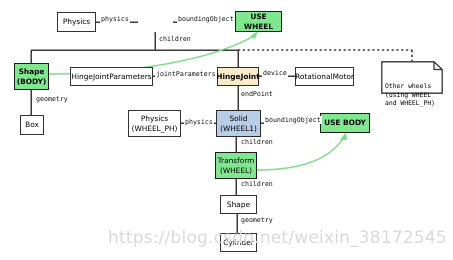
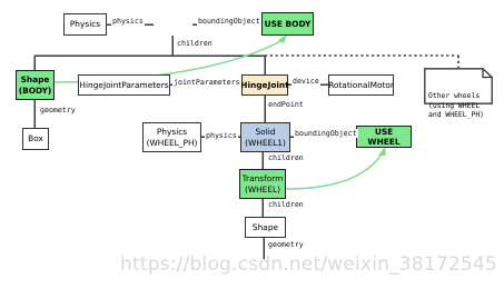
  Physics
- USE WHEEL
+ USE BODY
  Shape
  (BODY)
  HingeJointParameters
  HingeJoint
  RotationalMotor
  Box
  Physics
  (WHEEL_PH)
  Solid
  (WHEEL1)
- USE BODY
+ USE WHEEL
  Transform
  (WHEEL)
  Shape
- Cylinder
  Other wheels
  (using WHEEL
  and WHEEL_PH)
  physics
  boundingObject
  children
  geometry
  jointParameters
  device
  endPoint
  physics
  boundingObject
  children
  children
  geometry
  https://blog.csdn.net/weixin_38172545
